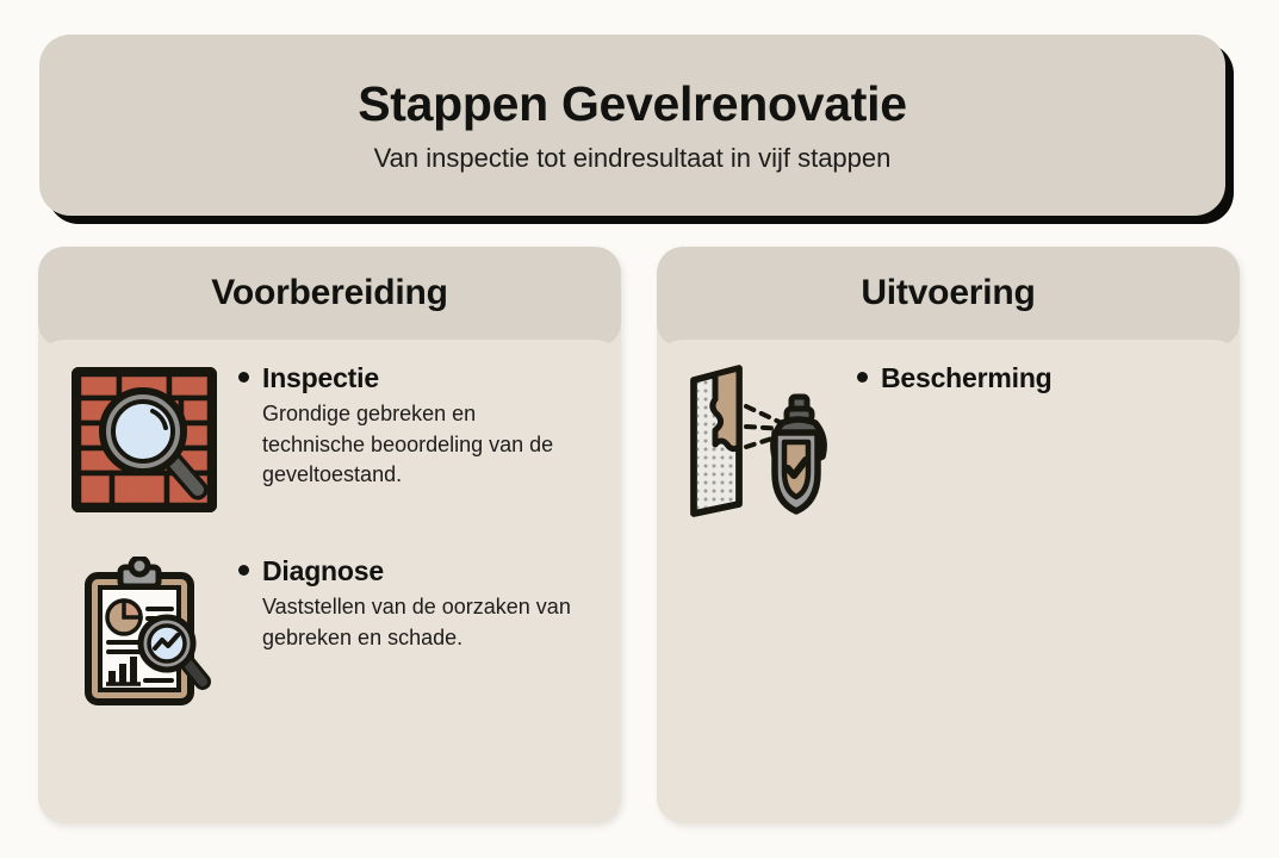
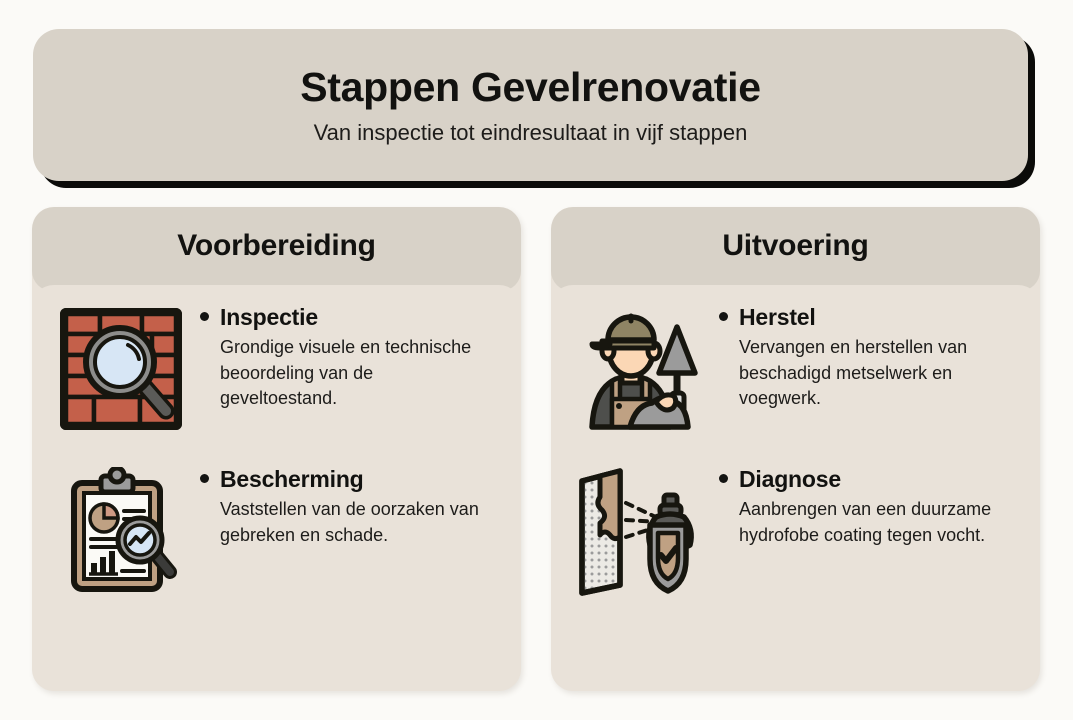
  Stappen Gevelrenovatie
  Van inspectie tot eindresultaat in vijf stappen
  Voorbereiding
  Inspectie
- Grondige gebreken en technische beoordeling van de geveltoestand.
+ Grondige visuele en technische beoordeling van de geveltoestand.
- Diagnose
+ Bescherming
  Vaststellen van de oorzaken van gebreken en schade.
  Uitvoering
+ Herstel
+ Vervangen en herstellen van beschadigd metselwerk en voegwerk.
- Bescherming
+ Diagnose
+ Aanbrengen van een duurzame hydrofobe coating tegen vocht.
